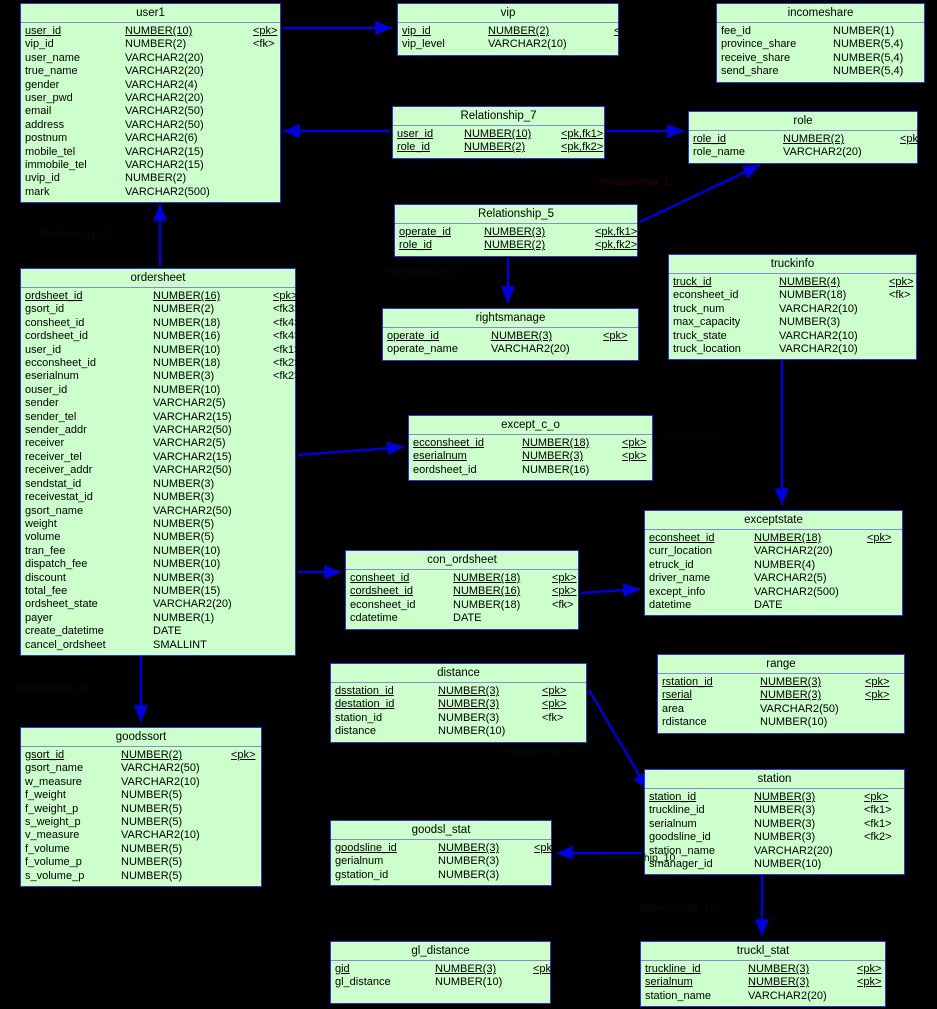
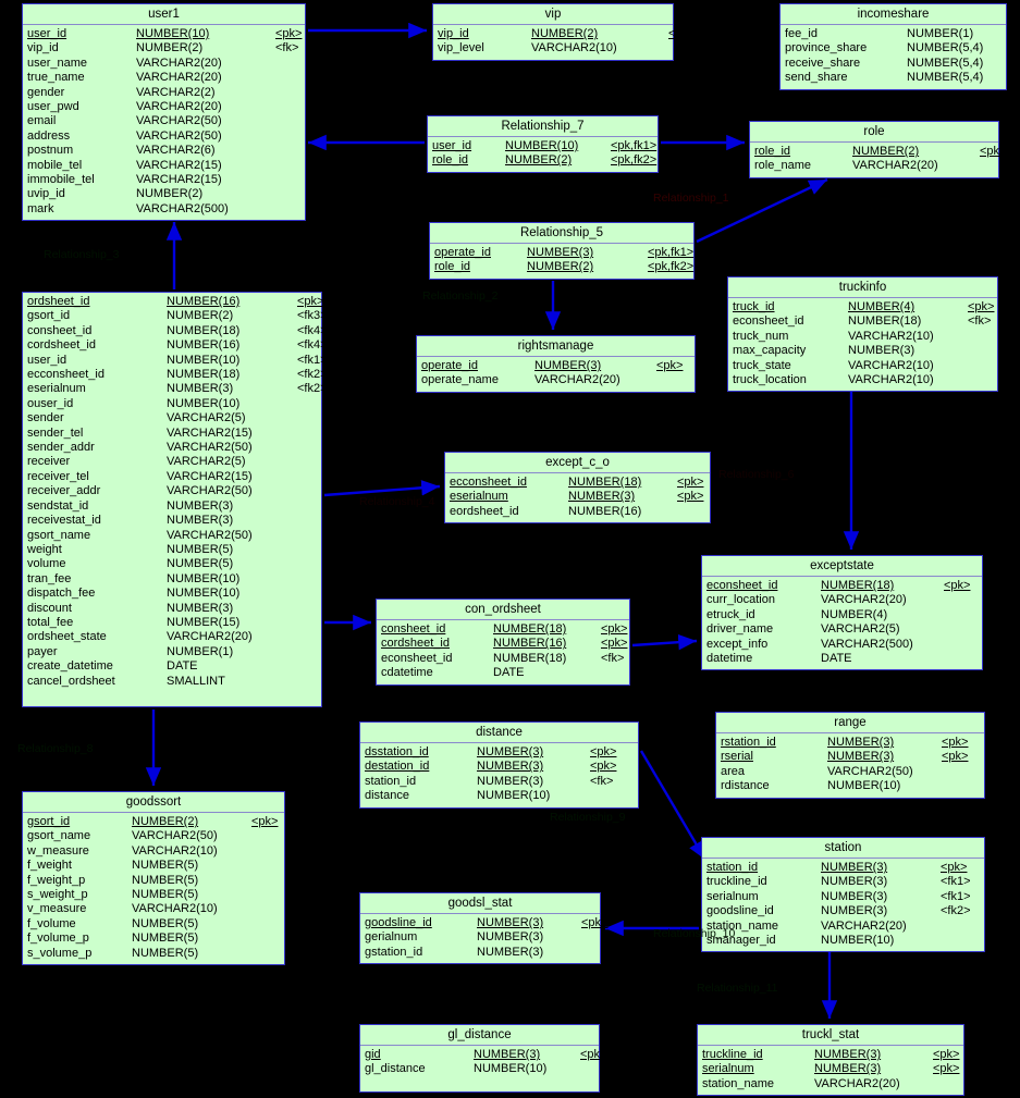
  user1
  user_id
  NUMBER(10)
  <pk>
  vip_id
  NUMBER(2)
  <fk>
  user_name
  VARCHAR2(20)
  true_name
  VARCHAR2(20)
  gender
- VARCHAR2(4)
+ VARCHAR2(2)
  user_pwd
  VARCHAR2(20)
  email
  VARCHAR2(50)
  address
  VARCHAR2(50)
  postnum
  VARCHAR2(6)
  mobile_tel
  VARCHAR2(15)
  immobile_tel
  VARCHAR2(15)
  uvip_id
  NUMBER(2)
  mark
  VARCHAR2(500)
  vip
  vip_id
  NUMBER(2)
  <pk>
  vip_level
  VARCHAR2(10)
  incomeshare
  fee_id
  NUMBER(1)
  province_share
  NUMBER(5,4)
  receive_share
  NUMBER(5,4)
  send_share
  NUMBER(5,4)
  Relationship_7
  user_id
  NUMBER(10)
  <pk,fk1>
  role_id
  NUMBER(2)
  <pk,fk2>
  role
  role_id
  NUMBER(2)
  <pk>
  role_name
  VARCHAR2(20)
  Relationship_5
  operate_id
  NUMBER(3)
  <pk,fk1>
  role_id
  NUMBER(2)
  <pk,fk2>
- ordersheet
  ordsheet_id
  NUMBER(16)
  <pk>
  gsort_id
  NUMBER(2)
  <fk3>
  consheet_id
  NUMBER(18)
  <fk4>
  cordsheet_id
  NUMBER(16)
  <fk4>
  user_id
  NUMBER(10)
  <fk1>
  ecconsheet_id
  NUMBER(18)
  <fk2>
  eserialnum
  NUMBER(3)
  <fk2>
  ouser_id
  NUMBER(10)
  sender
  VARCHAR2(5)
  sender_tel
  VARCHAR2(15)
  sender_addr
  VARCHAR2(50)
  receiver
  VARCHAR2(5)
  receiver_tel
  VARCHAR2(15)
  receiver_addr
  VARCHAR2(50)
  sendstat_id
  NUMBER(3)
  receivestat_id
  NUMBER(3)
  gsort_name
  VARCHAR2(50)
  weight
  NUMBER(5)
  volume
  NUMBER(5)
  tran_fee
  NUMBER(10)
  dispatch_fee
  NUMBER(10)
  discount
  NUMBER(3)
  total_fee
  NUMBER(15)
  ordsheet_state
  VARCHAR2(20)
  payer
  NUMBER(1)
  create_datetime
  DATE
  cancel_ordsheet
  SMALLINT
  truckinfo
  truck_id
  NUMBER(4)
  <pk>
  econsheet_id
  NUMBER(18)
  <fk>
  truck_num
  VARCHAR2(10)
  max_capacity
  NUMBER(3)
  truck_state
  VARCHAR2(10)
  truck_location
  VARCHAR2(10)
  rightsmanage
  operate_id
  NUMBER(3)
  <pk>
  operate_name
  VARCHAR2(20)
  except_c_o
  ecconsheet_id
  NUMBER(18)
  <pk>
  eserialnum
  NUMBER(3)
  <pk>
  eordsheet_id
  NUMBER(16)
  exceptstate
  econsheet_id
  NUMBER(18)
  <pk>
  curr_location
  VARCHAR2(20)
  etruck_id
  NUMBER(4)
  driver_name
  VARCHAR2(5)
  except_info
  VARCHAR2(500)
  datetime
  DATE
  con_ordsheet
  consheet_id
  NUMBER(18)
  <pk>
  cordsheet_id
  NUMBER(16)
  <pk>
  econsheet_id
  NUMBER(18)
  <fk>
  cdatetime
  DATE
  distance
  dsstation_id
  NUMBER(3)
  <pk>
  destation_id
  NUMBER(3)
  <pk>
  station_id
  NUMBER(3)
  <fk>
  distance
  NUMBER(10)
  range
  rstation_id
  NUMBER(3)
  <pk>
  rserial
  NUMBER(3)
  <pk>
  area
  VARCHAR2(50)
  rdistance
  NUMBER(10)
  goodssort
  gsort_id
  NUMBER(2)
  <pk>
  gsort_name
  VARCHAR2(50)
  w_measure
  VARCHAR2(10)
  f_weight
  NUMBER(5)
  f_weight_p
  NUMBER(5)
  s_weight_p
  NUMBER(5)
  v_measure
  VARCHAR2(10)
  f_volume
  NUMBER(5)
  f_volume_p
  NUMBER(5)
  s_volume_p
  NUMBER(5)
  station
  station_id
  NUMBER(3)
  <pk>
  truckline_id
  NUMBER(3)
  <fk1>
  serialnum
  NUMBER(3)
  <fk1>
  goodsline_id
  NUMBER(3)
  <fk2>
  station_name
  VARCHAR2(20)
  smanager_id
  NUMBER(10)
  goodsl_stat
  goodsline_id
  NUMBER(3)
  <pk>
  gerialnum
  NUMBER(3)
  gstation_id
  NUMBER(3)
  gl_distance
  gid
  NUMBER(3)
  <pk>
  gl_distance
  NUMBER(10)
  truckl_stat
  truckline_id
  NUMBER(3)
  <pk>
  serialnum
  NUMBER(3)
  <pk>
  station_name
  VARCHAR2(20)
  Relationship_1
  Relationship_4
  Relationship_10
